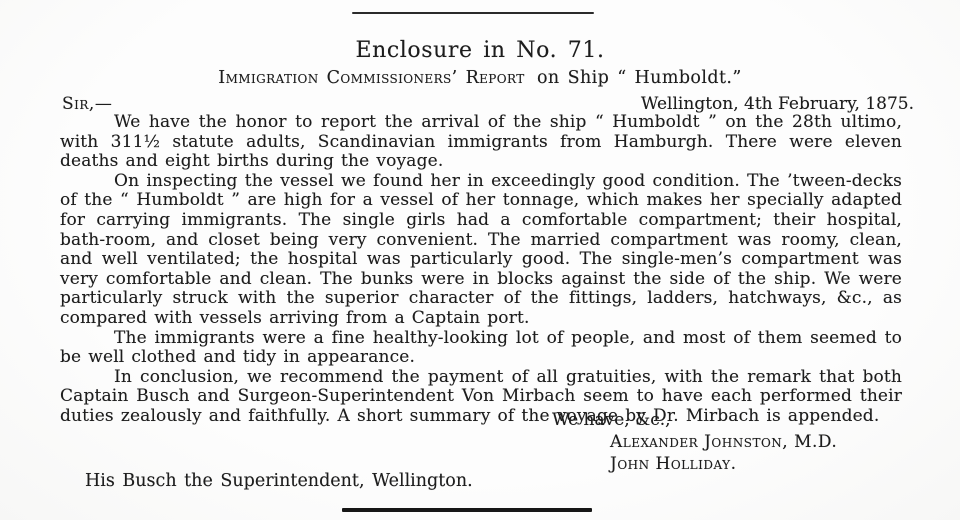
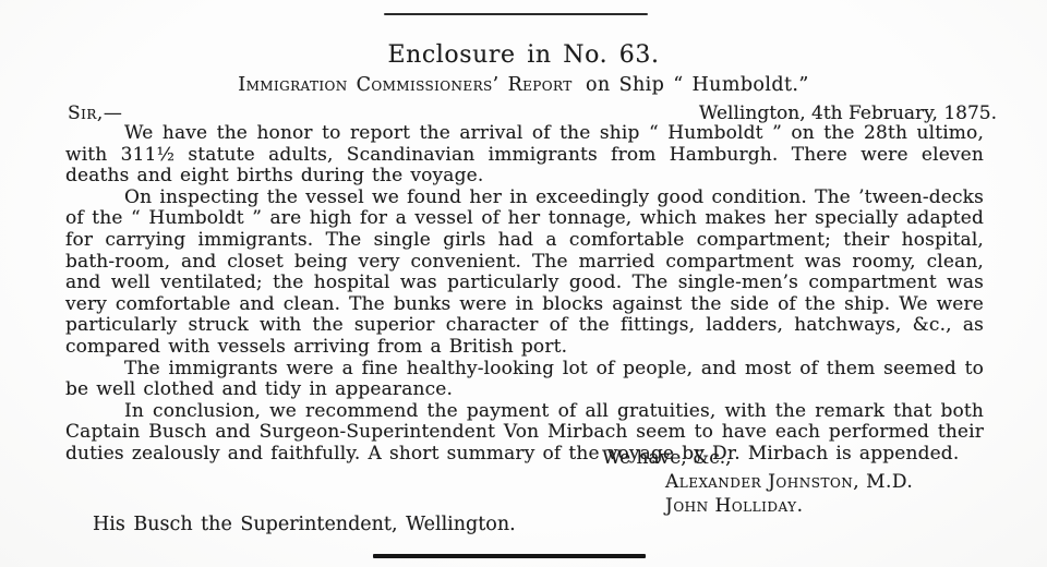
- Enclosure in No. 71.
+ Enclosure in No. 63.
  Immigration Commissioners’ Report on Ship “ Humboldt.”
  Sir,—
  Wellington, 4th February, 1875.
  We have the honor to report the arrival of the ship “ Humboldt ” on the 28th ultimo, with 311½ statute adults, Scandinavian immigrants from Hamburgh. There were eleven deaths and eight births during the voyage.
- On inspecting the vessel we found her in exceedingly good condition. The ’tween-decks of the “ Humboldt ” are high for a vessel of her tonnage, which makes her specially adapted for carrying immigrants. The single girls had a comfortable compartment; their hospital, bath-room, and closet being very convenient. The married compartment was roomy, clean, and well ventilated; the hospital was particularly good. The single-men’s compartment was very comfortable and clean. The bunks were in blocks against the side of the ship. We were particularly struck with the superior character of the fittings, ladders, hatchways, &c., as compared with vessels arriving from a Captain port.
+ On inspecting the vessel we found her in exceedingly good condition. The ’tween-decks of the “ Humboldt ” are high for a vessel of her tonnage, which makes her specially adapted for carrying immigrants. The single girls had a comfortable compartment; their hospital, bath-room, and closet being very convenient. The married compartment was roomy, clean, and well ventilated; the hospital was particularly good. The single-men’s compartment was very comfortable and clean. The bunks were in blocks against the side of the ship. We were particularly struck with the superior character of the fittings, ladders, hatchways, &c., as compared with vessels arriving from a British port.
  The immigrants were a fine healthy-looking lot of people, and most of them seemed to be well clothed and tidy in appearance.
  In conclusion, we recommend the payment of all gratuities, with the remark that both Captain Busch and Surgeon-Superintendent Von Mirbach seem to have each performed their duties zealously and faithfully. A short summary of the voyage by Dr. Mirbach is appended.
  We have, &c.,
  Alexander Johnston, M.D.
  John Holliday.
  His Busch the Superintendent, Wellington.
